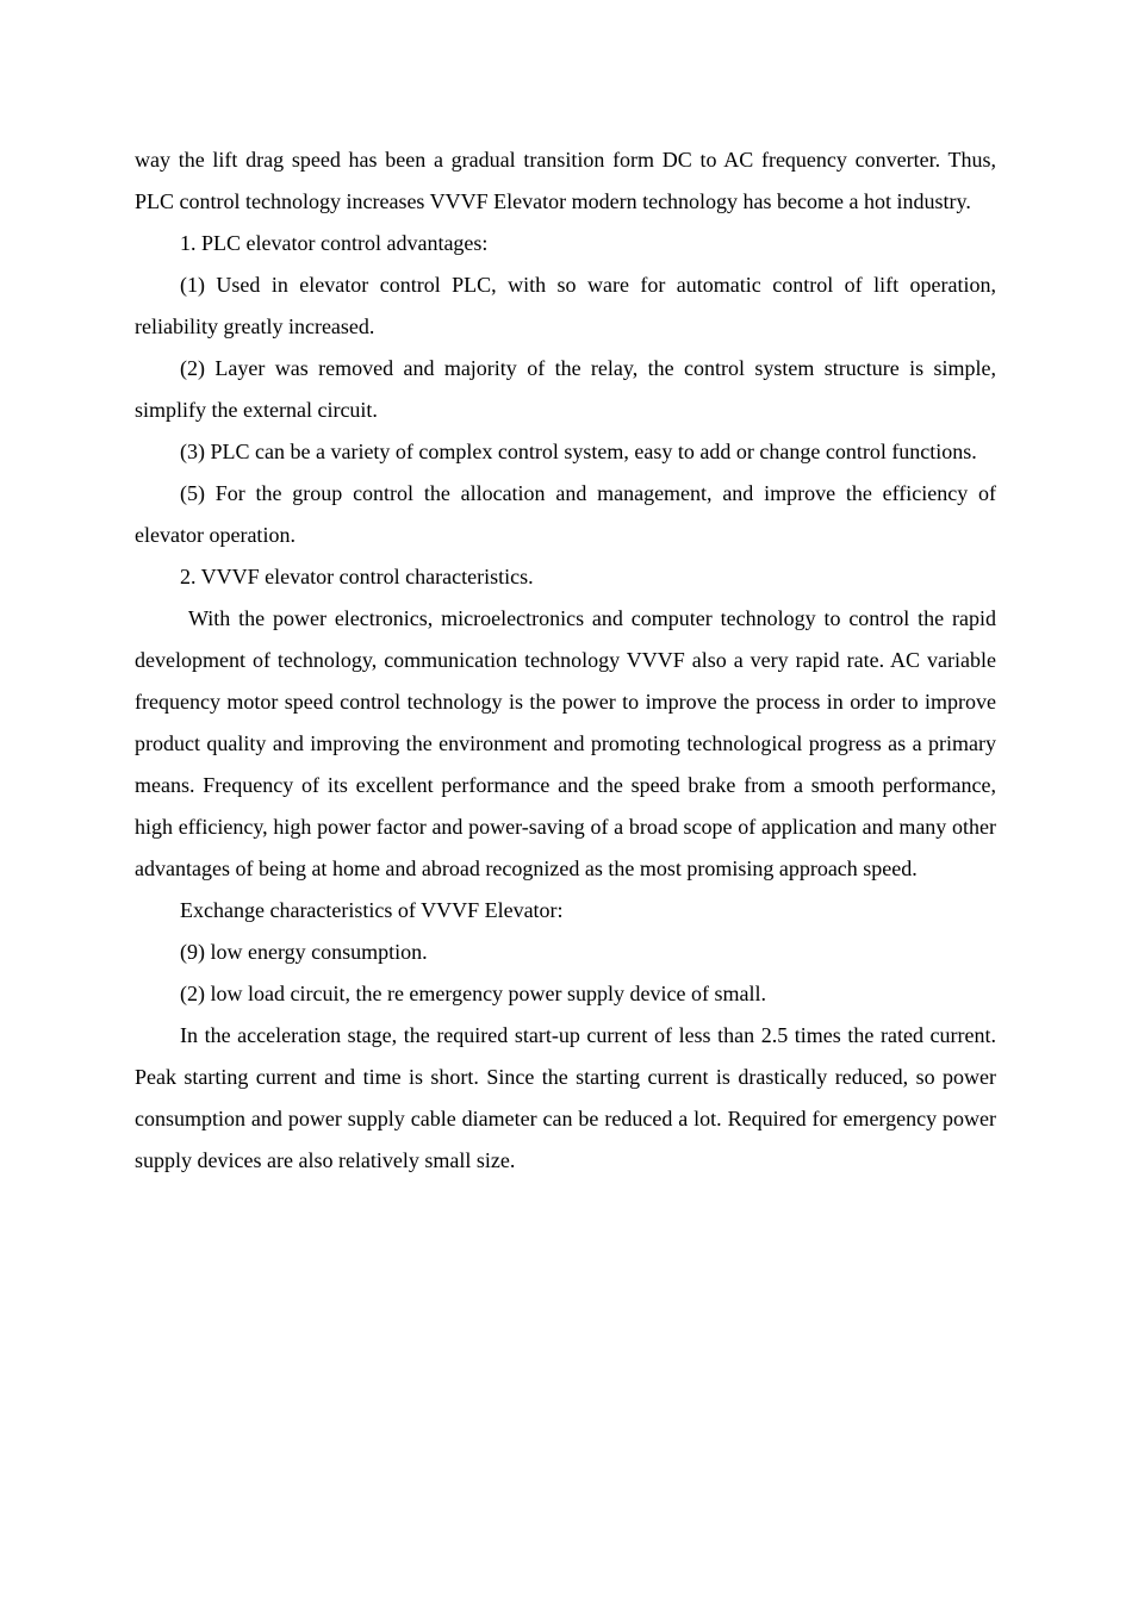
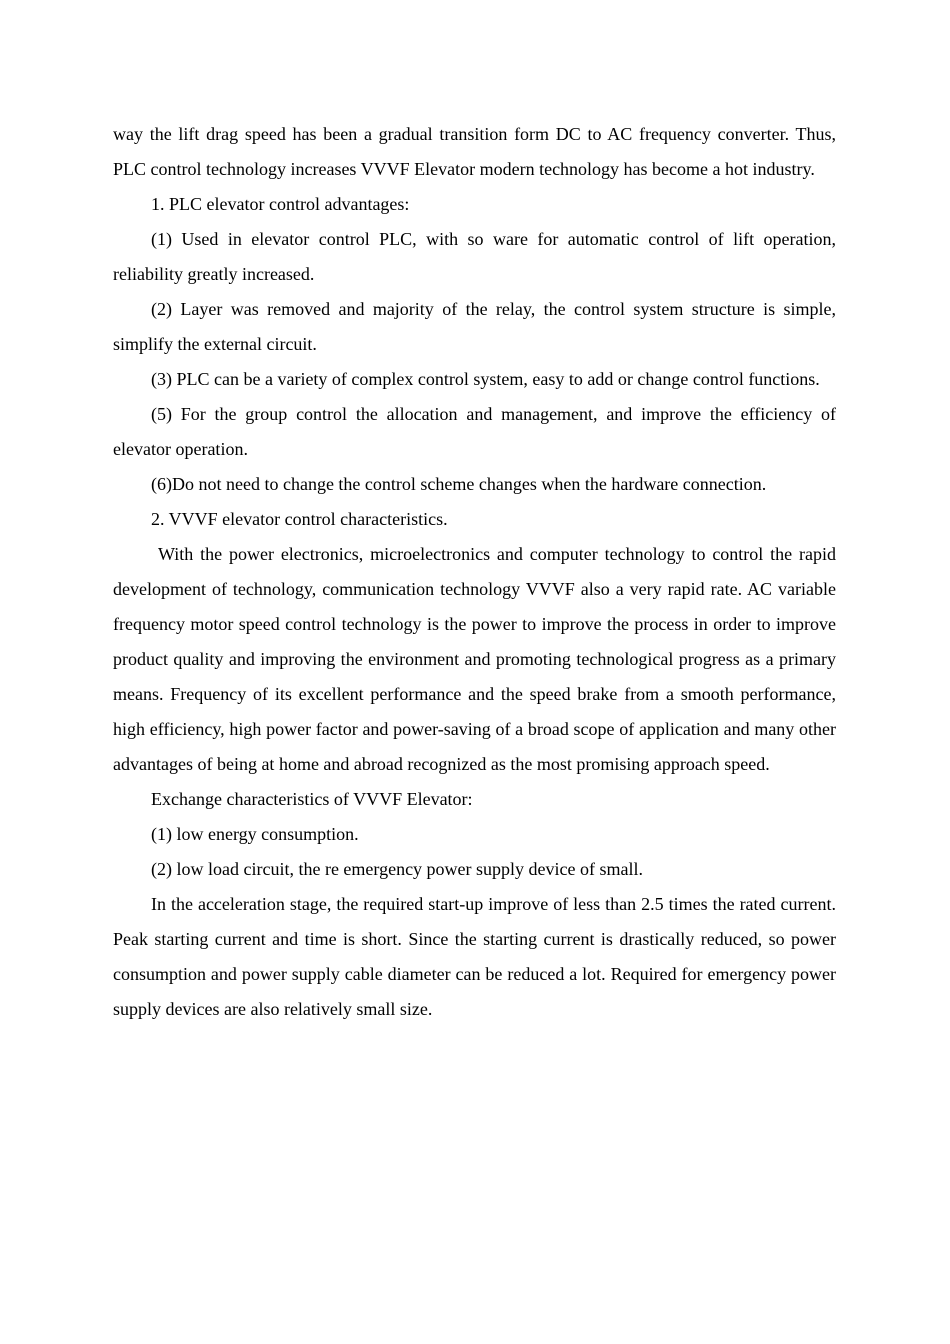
  way the lift drag speed has been a gradual transition form DC to AC frequency converter. Thus, PLC control technology increases VVVF Elevator modern technology has become a hot industry.
  1. PLC elevator control advantages:
  (1) Used in elevator control PLC, with so ware for automatic control of lift operation, reliability greatly increased.
  (2) Layer was removed and majority of the relay, the control system structure is simple, simplify the external circuit.
  (3) PLC can be a variety of complex control system, easy to add or change control functions.
  (5) For the group control the allocation and management, and improve the efficiency of elevator operation.
+ (6)Do not need to change the control scheme changes when the hardware connection.
  2. VVVF elevator control characteristics.
  With the power electronics, microelectronics and computer technology to control the rapid development of technology, communication technology VVVF also a very rapid rate. AC variable frequency motor speed control technology is the power to improve the process in order to improve product quality and improving the environment and promoting technological progress as a primary means. Frequency of its excellent performance and the speed brake from a smooth performance, high efficiency, high power factor and power-saving of a broad scope of application and many other advantages of being at home and abroad recognized as the most promising approach speed.
  Exchange characteristics of VVVF Elevator:
- (9) low energy consumption.
+ (1) low energy consumption.
  (2) low load circuit, the re emergency power supply device of small.
- In the acceleration stage, the required start-up current of less than 2.5 times the rated current. Peak starting current and time is short. Since the starting current is drastically reduced, so power consumption and power supply cable diameter can be reduced a lot. Required for emergency power supply devices are also relatively small size.
+ In the acceleration stage, the required start-up improve of less than 2.5 times the rated current. Peak starting current and time is short. Since the starting current is drastically reduced, so power consumption and power supply cable diameter can be reduced a lot. Required for emergency power supply devices are also relatively small size.
